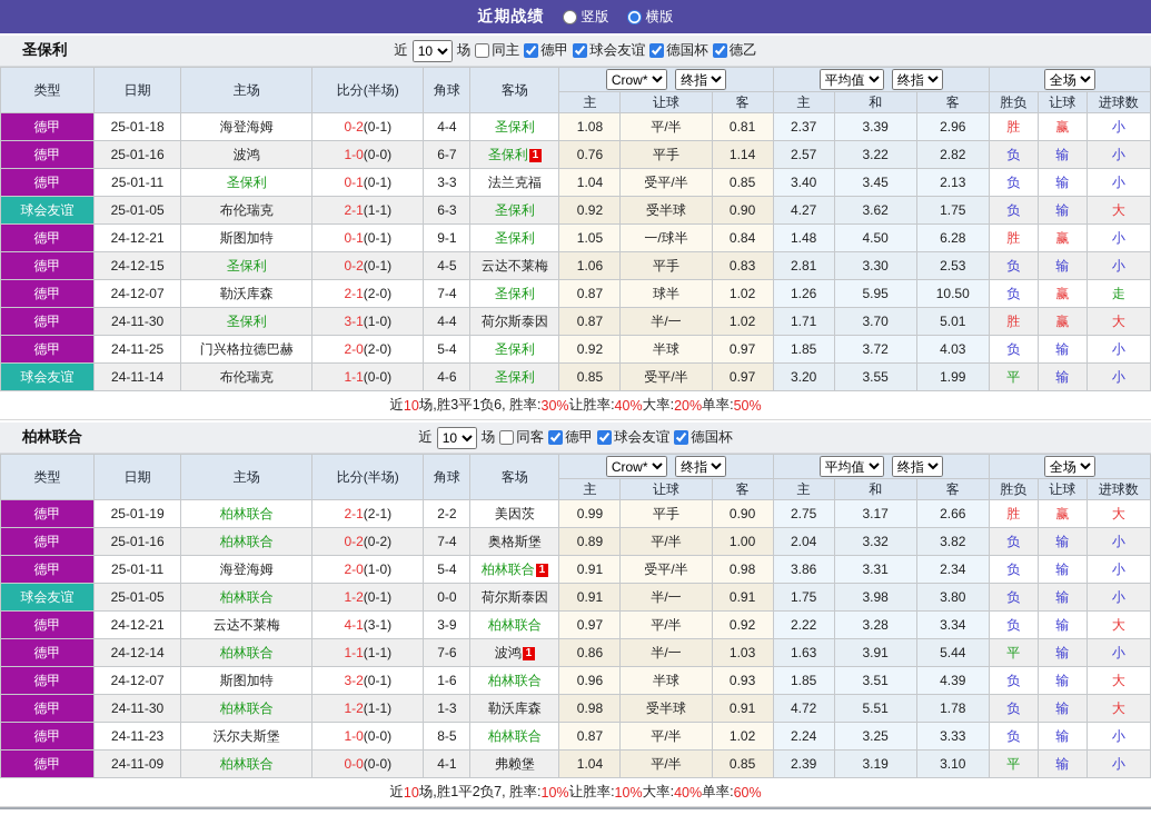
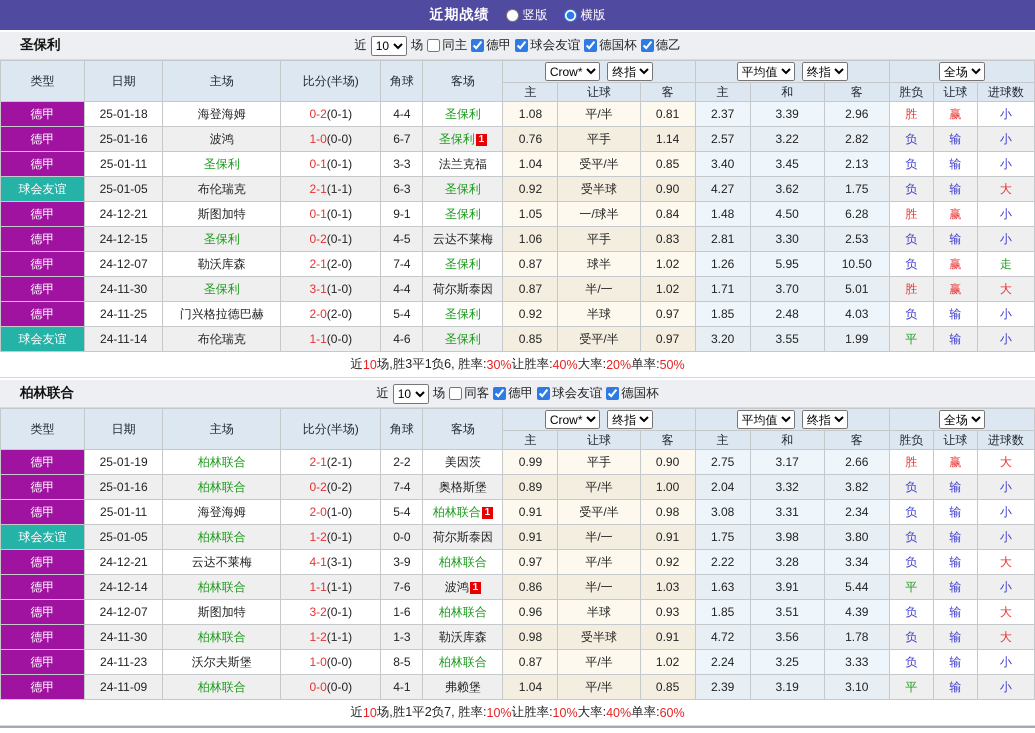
  近期战绩
  竖版
  横版
  圣保利
  近
  10
  场
  同主
  德甲
  球会友谊
  德国杯
  德乙
  类型	日期	主场	比分(半场)	角球	客场	Crow* 终指	平均值 终指	全场
  主	让球	客	主	和	客	胜负	让球	进球数
  德甲	25-01-18	海登海姆	0-2(0-1)	4-4	圣保利	1.08	平/半	0.81	2.37	3.39	2.96	胜	赢	小
  德甲	25-01-16	波鸿	1-0(0-0)	6-7	圣保利 1	0.76	平手	1.14	2.57	3.22	2.82	负	输	小
  德甲	25-01-11	圣保利	0-1(0-1)	3-3	法兰克福	1.04	受平/半	0.85	3.40	3.45	2.13	负	输	小
  球会友谊	25-01-05	布伦瑞克	2-1(1-1)	6-3	圣保利	0.92	受半球	0.90	4.27	3.62	1.75	负	输	大
  德甲	24-12-21	斯图加特	0-1(0-1)	9-1	圣保利	1.05	一/球半	0.84	1.48	4.50	6.28	胜	赢	小
  德甲	24-12-15	圣保利	0-2(0-1)	4-5	云达不莱梅	1.06	平手	0.83	2.81	3.30	2.53	负	输	小
  德甲	24-12-07	勒沃库森	2-1(2-0)	7-4	圣保利	0.87	球半	1.02	1.26	5.95	10.50	负	赢	走
  德甲	24-11-30	圣保利	3-1(1-0)	4-4	荷尔斯泰因	0.87	半/一	1.02	1.71	3.70	5.01	胜	赢	大
- 德甲	24-11-25	门兴格拉德巴赫	2-0(2-0)	5-4	圣保利	0.92	半球	0.97	1.85	3.72	4.03	负	输	小
+ 德甲	24-11-25	门兴格拉德巴赫	2-0(2-0)	5-4	圣保利	0.92	半球	0.97	1.85	2.48	4.03	负	输	小
  球会友谊	24-11-14	布伦瑞克	1-1(0-0)	4-6	圣保利	0.85	受平/半	0.97	3.20	3.55	1.99	平	输	小
  近
  10
  场,胜3平1负6, 胜率:
  30%
  让胜率:
  40%
  大率:
  20%
  单率:
  50%
  柏林联合
  近
  10
  场
  同客
  德甲
  球会友谊
  德国杯
  类型	日期	主场	比分(半场)	角球	客场	Crow* 终指	平均值 终指	全场
  主	让球	客	主	和	客	胜负	让球	进球数
  德甲	25-01-19	柏林联合	2-1(2-1)	2-2	美因茨	0.99	平手	0.90	2.75	3.17	2.66	胜	赢	大
  德甲	25-01-16	柏林联合	0-2(0-2)	7-4	奥格斯堡	0.89	平/半	1.00	2.04	3.32	3.82	负	输	小
- 德甲	25-01-11	海登海姆	2-0(1-0)	5-4	柏林联合 1	0.91	受平/半	0.98	3.86	3.31	2.34	负	输	小
+ 德甲	25-01-11	海登海姆	2-0(1-0)	5-4	柏林联合 1	0.91	受平/半	0.98	3.08	3.31	2.34	负	输	小
  球会友谊	25-01-05	柏林联合	1-2(0-1)	0-0	荷尔斯泰因	0.91	半/一	0.91	1.75	3.98	3.80	负	输	小
  德甲	24-12-21	云达不莱梅	4-1(3-1)	3-9	柏林联合	0.97	平/半	0.92	2.22	3.28	3.34	负	输	大
  德甲	24-12-14	柏林联合	1-1(1-1)	7-6	波鸿 1	0.86	半/一	1.03	1.63	3.91	5.44	平	输	小
  德甲	24-12-07	斯图加特	3-2(0-1)	1-6	柏林联合	0.96	半球	0.93	1.85	3.51	4.39	负	输	大
- 德甲	24-11-30	柏林联合	1-2(1-1)	1-3	勒沃库森	0.98	受半球	0.91	4.72	5.51	1.78	负	输	大
+ 德甲	24-11-30	柏林联合	1-2(1-1)	1-3	勒沃库森	0.98	受半球	0.91	4.72	3.56	1.78	负	输	大
  德甲	24-11-23	沃尔夫斯堡	1-0(0-0)	8-5	柏林联合	0.87	平/半	1.02	2.24	3.25	3.33	负	输	小
  德甲	24-11-09	柏林联合	0-0(0-0)	4-1	弗赖堡	1.04	平/半	0.85	2.39	3.19	3.10	平	输	小
  近
  10
  场,胜1平2负7, 胜率:
  10%
  让胜率:
  10%
  大率:
  40%
  单率:
  60%
